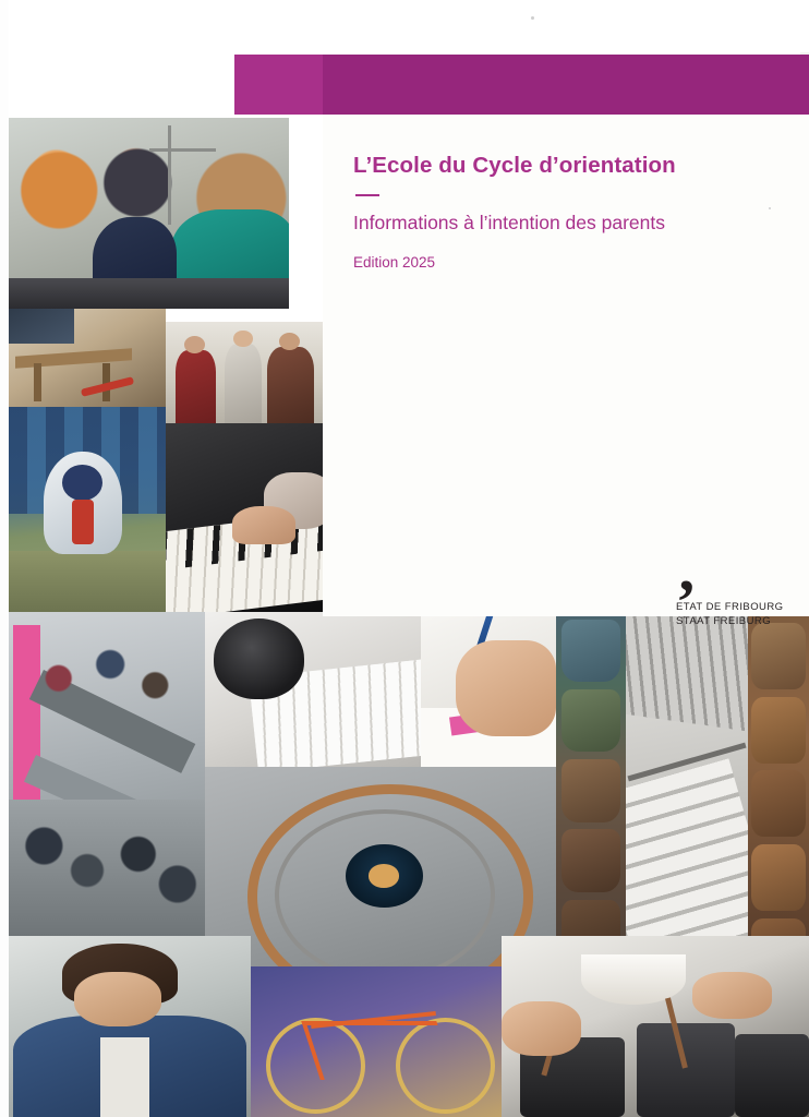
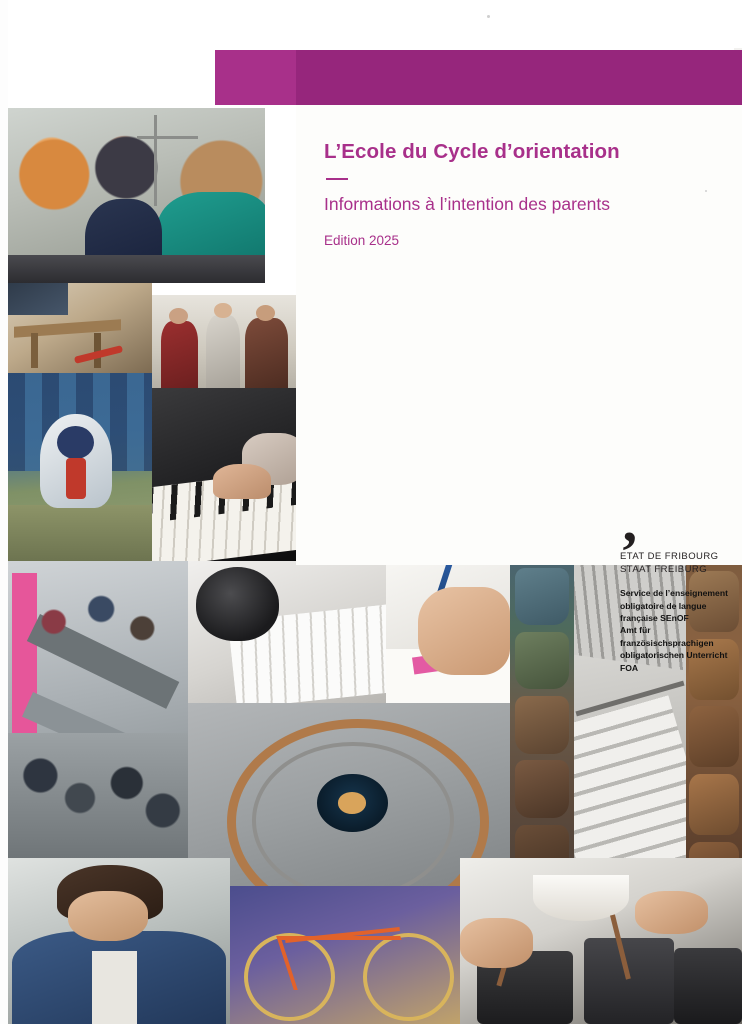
  L’Ecole du Cycle d’orientation
  Informations à l’intention des parents
  Edition 2025
  ‚
  ETAT DE FRIBOURG
  STAAT FREIBURG
+ Service de l’enseignement obligatoire de langue française SEnOF
+ Amt für französischsprachigen obligatorischen Unterricht FOA
